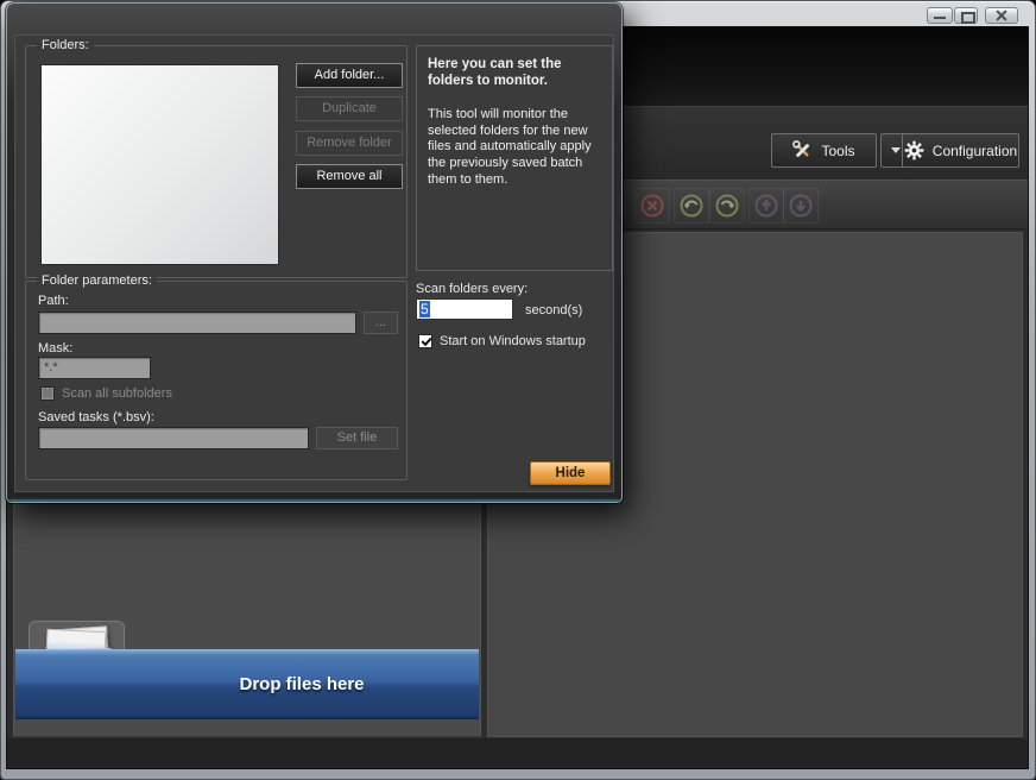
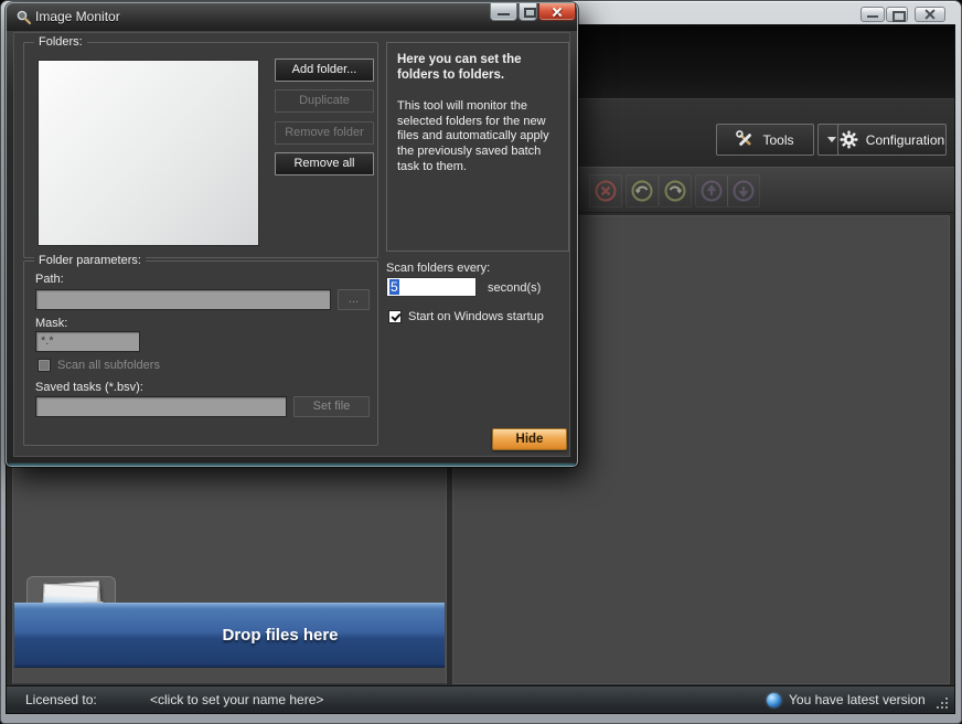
  Tools
  Configuration
  Drop files here
+ Licensed to:
+ <click to set your name here>
+ You have latest version
+ Image Monitor
  Folders:
  Add folder...
  Duplicate
  Remove folder
  Remove all
  Folder parameters:
  Path:
  ...
  Mask:
  *.*
  Scan all subfolders
  Saved tasks (*.bsv):
  Set file
- Here you can set the folders to monitor.
+ Here you can set the folders to folders.
- This tool will monitor the selected folders for the new files and automatically apply the previously saved batch them to them.
+ This tool will monitor the selected folders for the new files and automatically apply the previously saved batch task to them.
  Scan folders every:
  5
  second(s)
  Start on Windows startup
  Hide
